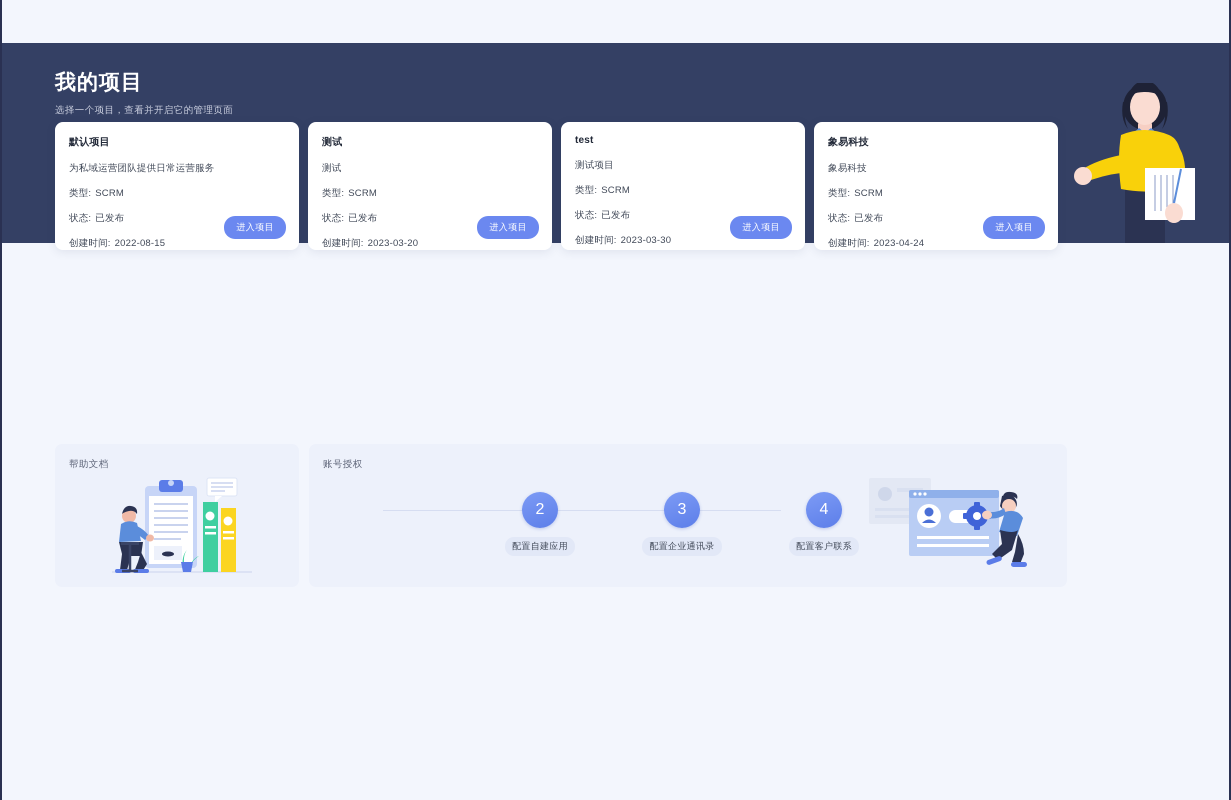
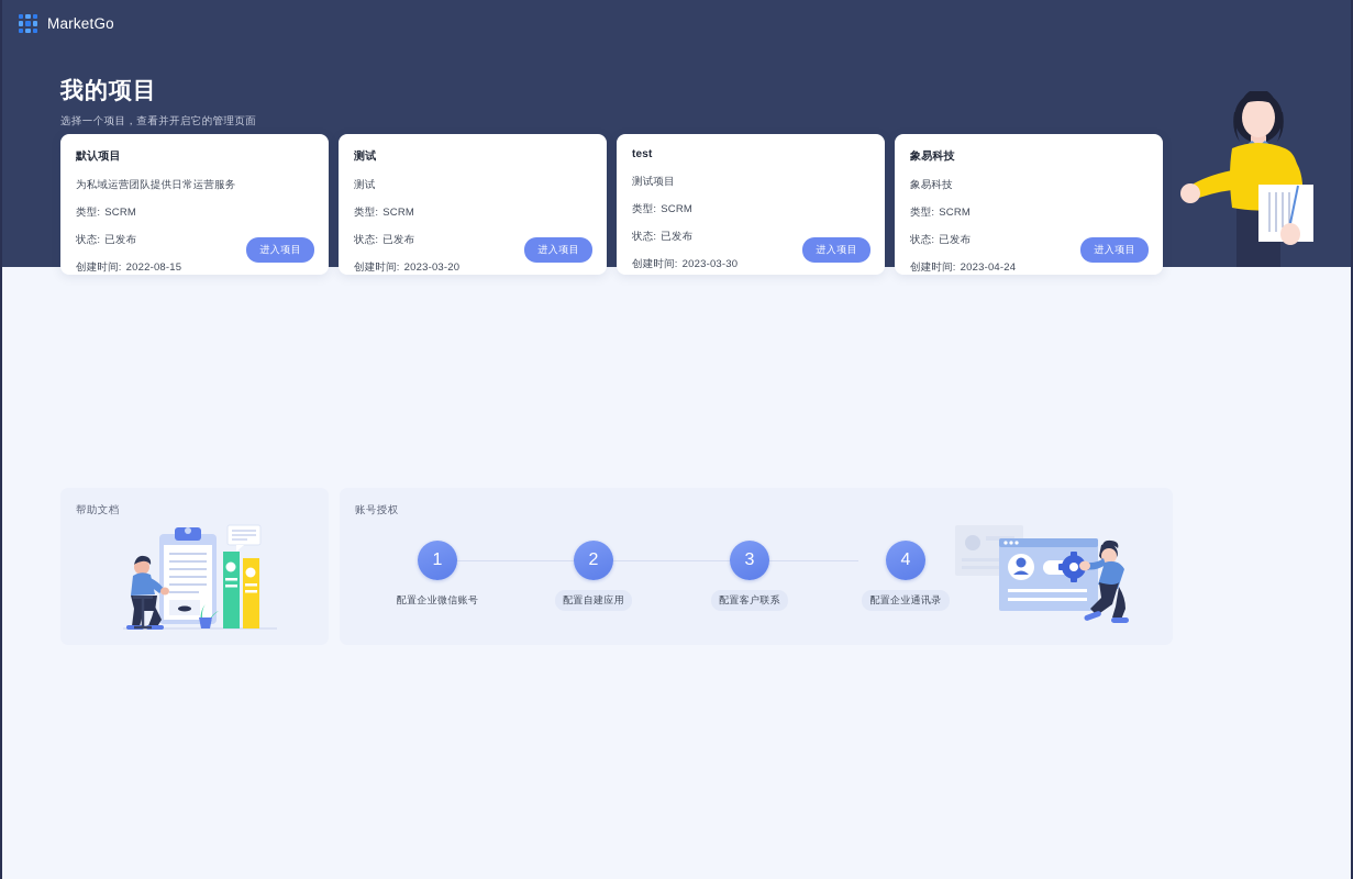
+ MarketGo
  我的项目
  选择一个项目，查看并开启它的管理页面
  默认项目
  为私域运营团队提供日常运营服务
  类型: SCRM
  状态: 已发布
  创建时间: 2022-08-15
  进入项目
  测试
  测试
  类型: SCRM
  状态: 已发布
  创建时间: 2023-03-20
  进入项目
  test
  测试项目
  类型: SCRM
  状态: 已发布
  创建时间: 2023-03-30
  进入项目
  象易科技
  象易科技
  类型: SCRM
  状态: 已发布
  创建时间: 2023-04-24
  进入项目
  帮助文档
  账号授权
+ 1
+ 配置企业微信账号
  2
  配置自建应用
  3
- 配置企业通讯录
+ 配置客户联系
  4
- 配置客户联系
+ 配置企业通讯录
